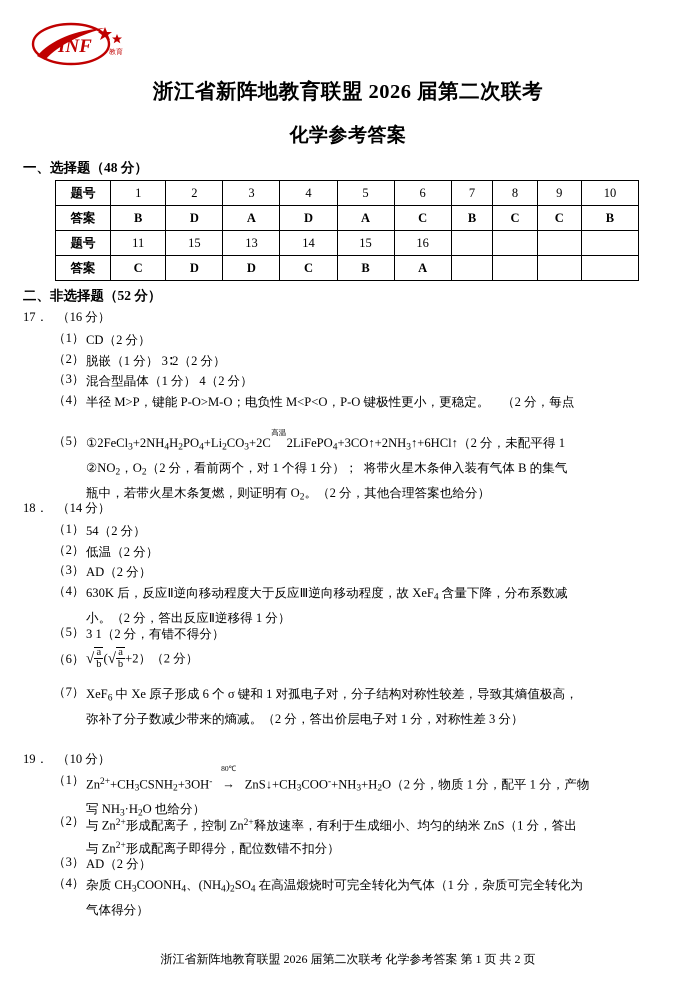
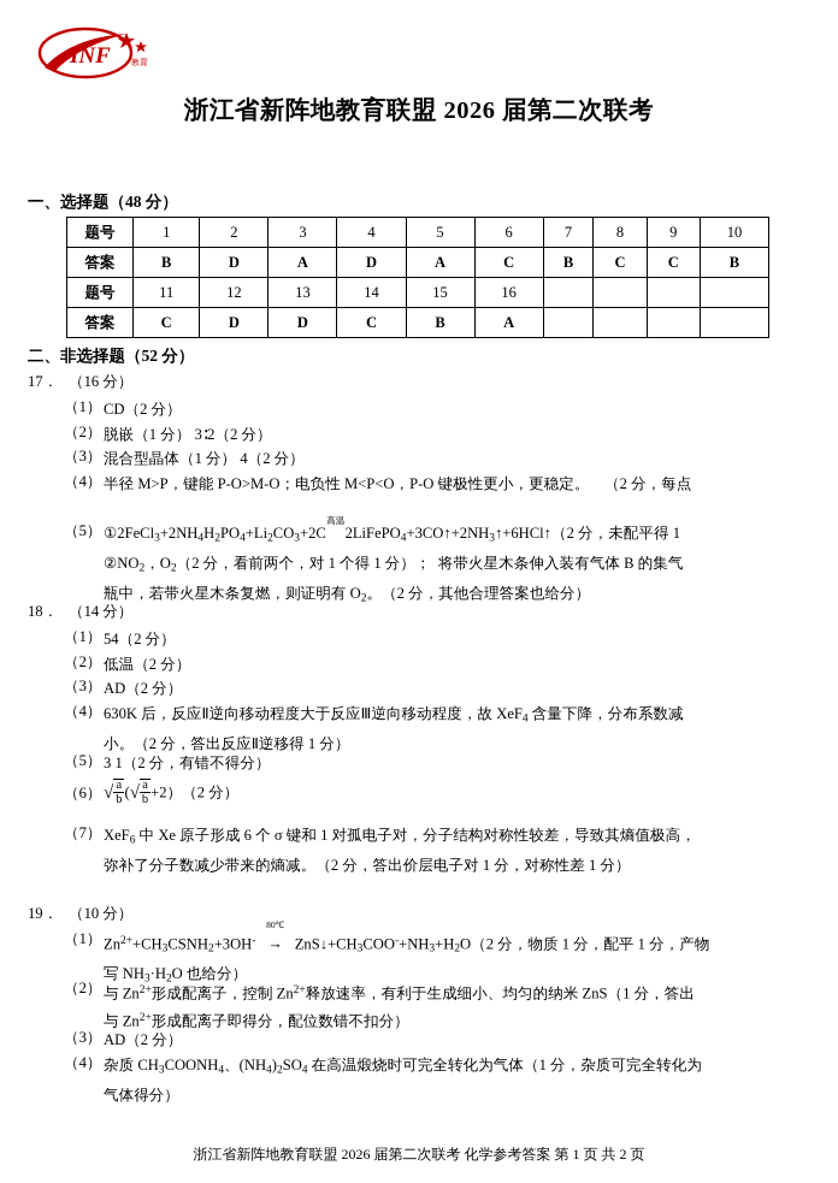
  INF
  浙江省新阵地教育联盟 2026 届第二次联考
- 化学参考答案
  一、选择题（48 分）
  题号	1	2	3	4	5	6	7	8	9	10
  答案	B	D	A	D	A	C	B	C	C	B
- 题号	11	15	13	14	15	16
+ 题号	11	12	13	14	15	16
  答案	C	D	D	C	B	A
  二、非选择题（52 分）
  17．
  （16 分）
  （1）
  CD（2 分）
  （2）
  脱嵌（1 分） 3∶2（2 分）
  （3）
  混合型晶体（1 分） 4（2 分）
  （4）
  半径 M>P，键能 P-O>M-O；电负性 M<P<O，P-O 键极性更小，更稳定。 （2 分，每点
  （5）
  ①2FeCl3+2NH4H2PO4+Li2CO3+2C
  高温
  2LiFePO4+3CO↑+2NH3↑+6HCl↑（2 分，未配平得 1
  ②NO2，O2（2 分，看前两个，对 1 个得 1 分）； 将带火星木条伸入装有气体 B 的集气
  瓶中，若带火星木条复燃，则证明有 O2。（2 分，其他合理答案也给分）
  18．
  （14 分）
  （1）
  54（2 分）
  （2）
  低温（2 分）
  （3）
  AD（2 分）
  （4）
  630K 后，反应Ⅱ逆向移动程度大于反应Ⅲ逆向移动程度，故 XeF4 含量下降，分布系数减
  小。（2 分，答出反应Ⅱ逆移得 1 分）
  （5）
  3 1（2 分，有错不得分）
  （6）
  √
  a
  b
  (√
  a
  b
  +2）（2 分）
  （7）
  XeF6 中 Xe 原子形成 6 个 σ 键和 1 对孤电子对，分子结构对称性较差，导致其熵值极高，
- 弥补了分子数减少带来的熵减。（2 分，答出价层电子对 1 分，对称性差 3 分）
+ 弥补了分子数减少带来的熵减。（2 分，答出价层电子对 1 分，对称性差 1 分）
  19．
  （10 分）
  （1）
  Zn2++CH3CSNH2+3OH-
  80℃
  → ZnS↓+CH3COO-+NH3+H2O（2 分，物质 1 分，配平 1 分，产物
  写 NH3·H2O 也给分）
  （2）
  与 Zn2+形成配离子，控制 Zn2+释放速率，有利于生成细小、均匀的纳米 ZnS（1 分，答出
  与 Zn2+形成配离子即得分，配位数错不扣分）
  （3）
  AD（2 分）
  （4）
  杂质 CH3COONH4、(NH4)2SO4 在高温煅烧时可完全转化为气体（1 分，杂质可完全转化为
  气体得分）
  浙江省新阵地教育联盟 2026 届第二次联考 化学参考答案 第 1 页 共 2 页
